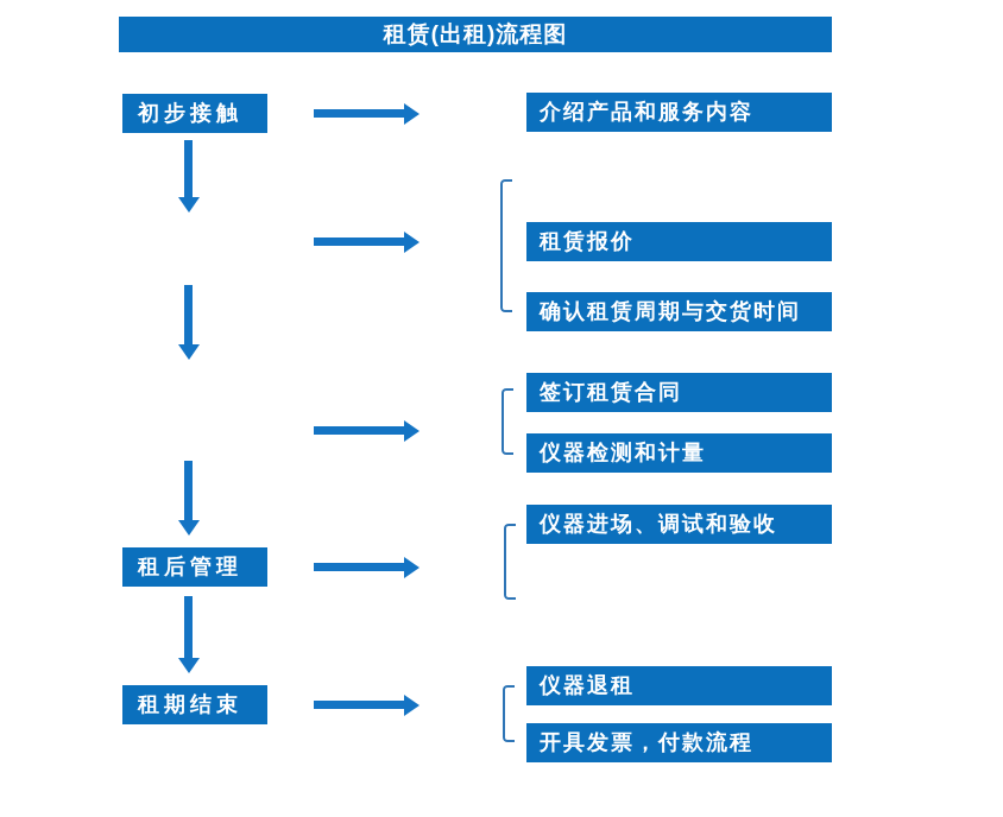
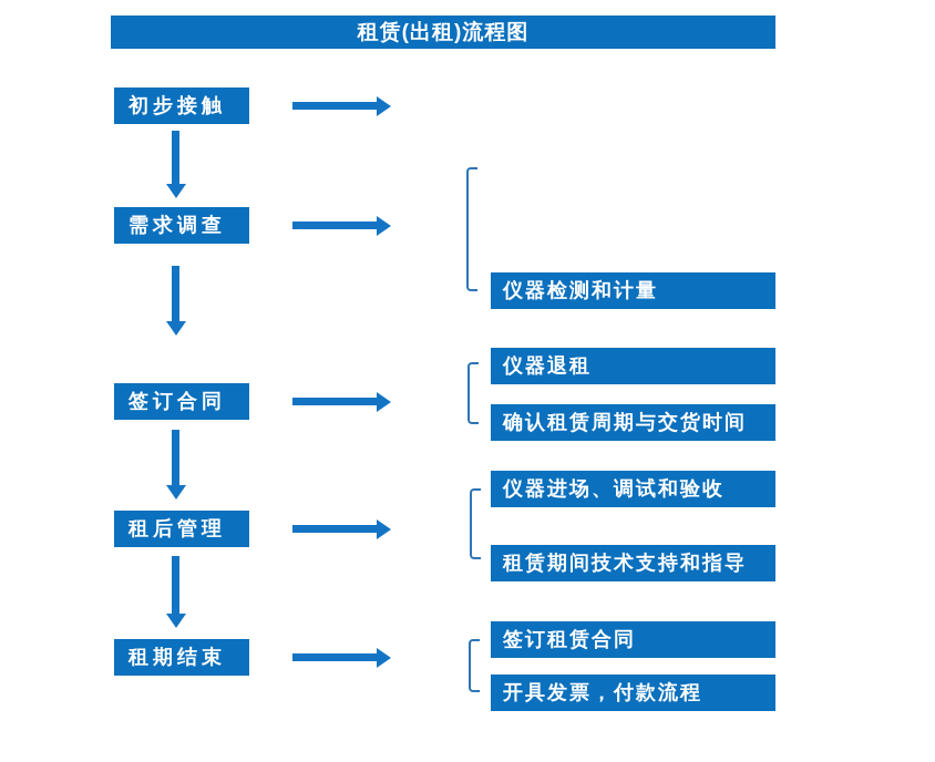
  租赁(出租)流程图
  初步接触
+ 需求调查
+ 签订合同
  租后管理
  租期结束
- 介绍产品和服务内容
- 租赁报价
- 确认租赁周期与交货时间
+ 仪器检测和计量
- 签订租赁合同
+ 仪器退租
- 仪器检测和计量
+ 确认租赁周期与交货时间
  仪器进场、调试和验收
+ 租赁期间技术支持和指导
- 仪器退租
+ 签订租赁合同
  开具发票，付款流程
